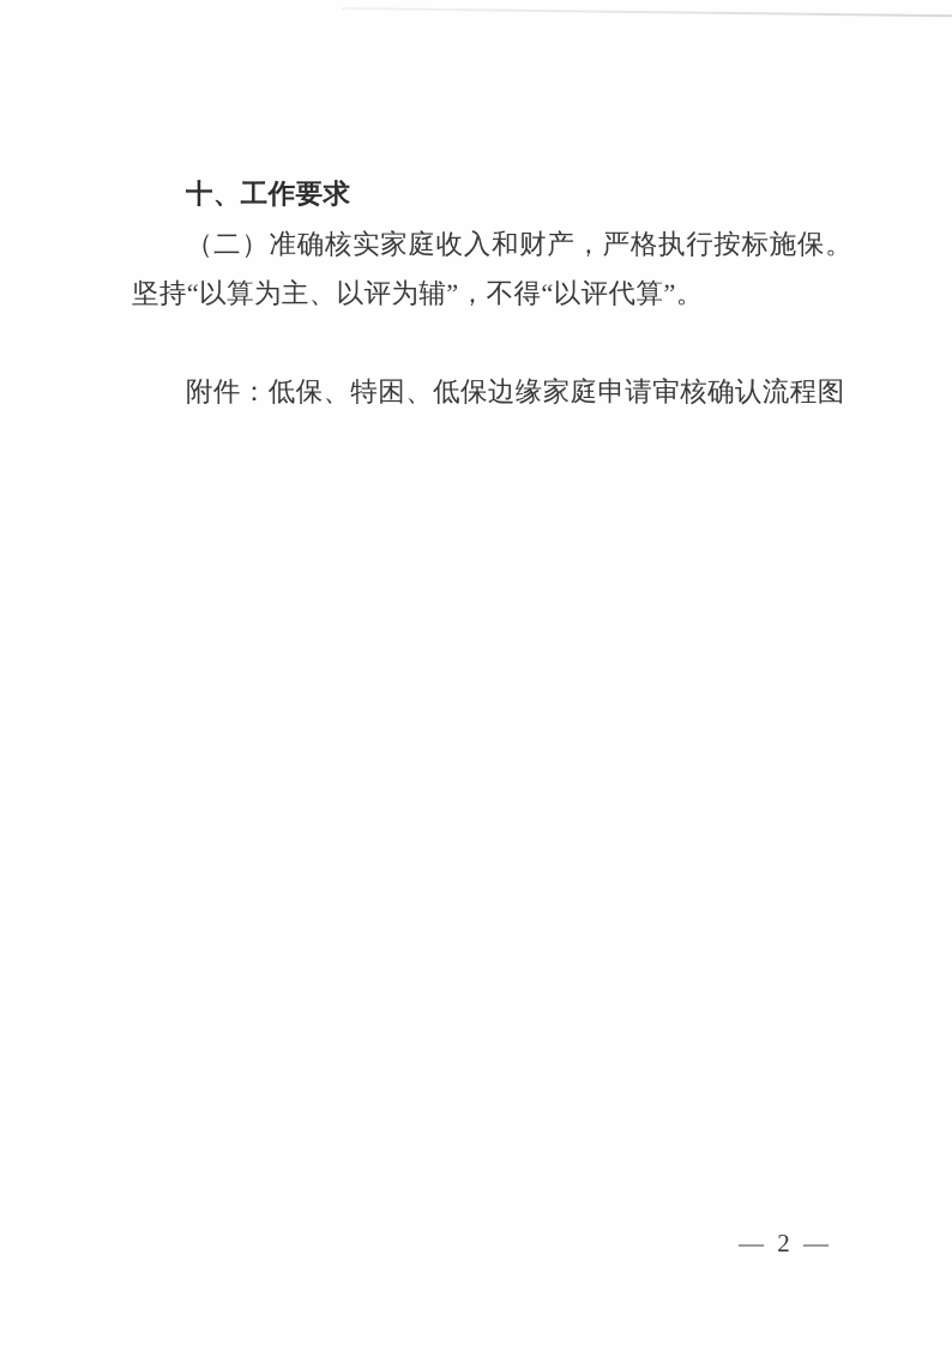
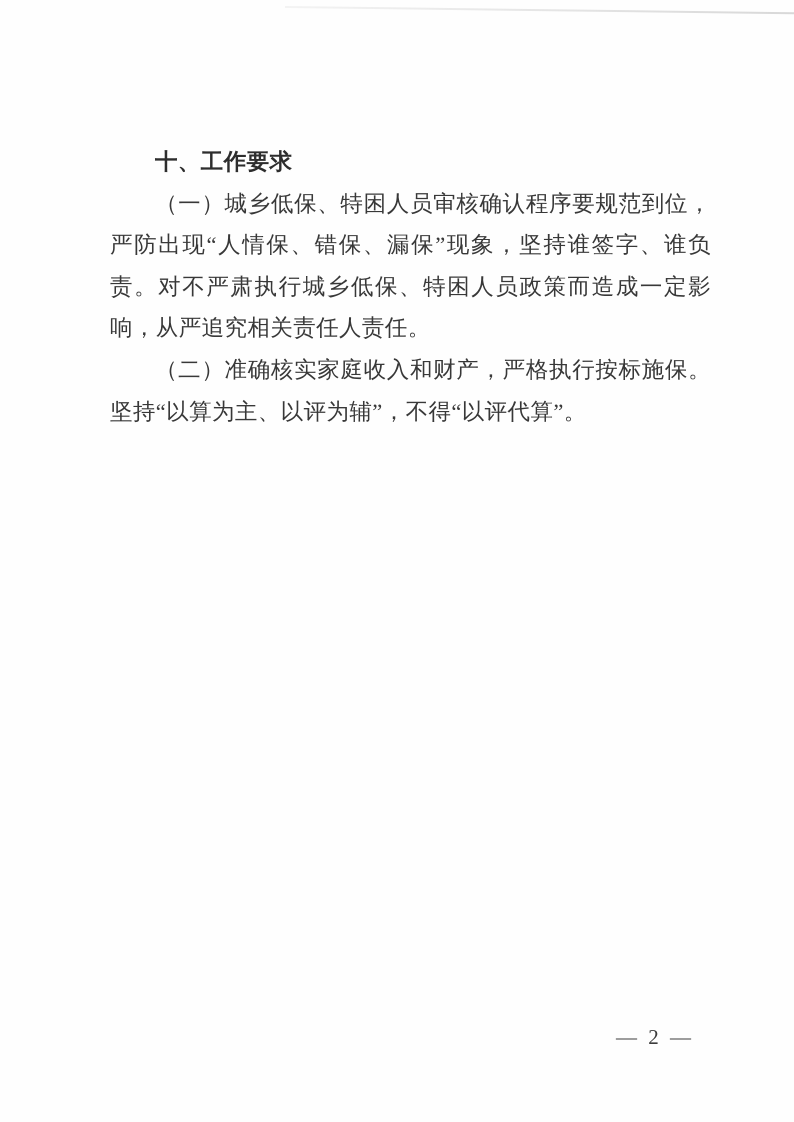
  十、工作要求
+ （一）城乡低保、特困人员审核确认程序要规范到位，严防出现“人情保、错保、漏保”现象，坚持谁签字、谁负责。对不严肃执行城乡低保、特困人员政策而造成一定影响，从严追究相关责任人责任。
  （二）准确核实家庭收入和财产，严格执行按标施保。坚持“以算为主、以评为辅”，不得“以评代算”。
- 附件：低保、特困、低保边缘家庭申请审核确认流程图
  — 2 —
